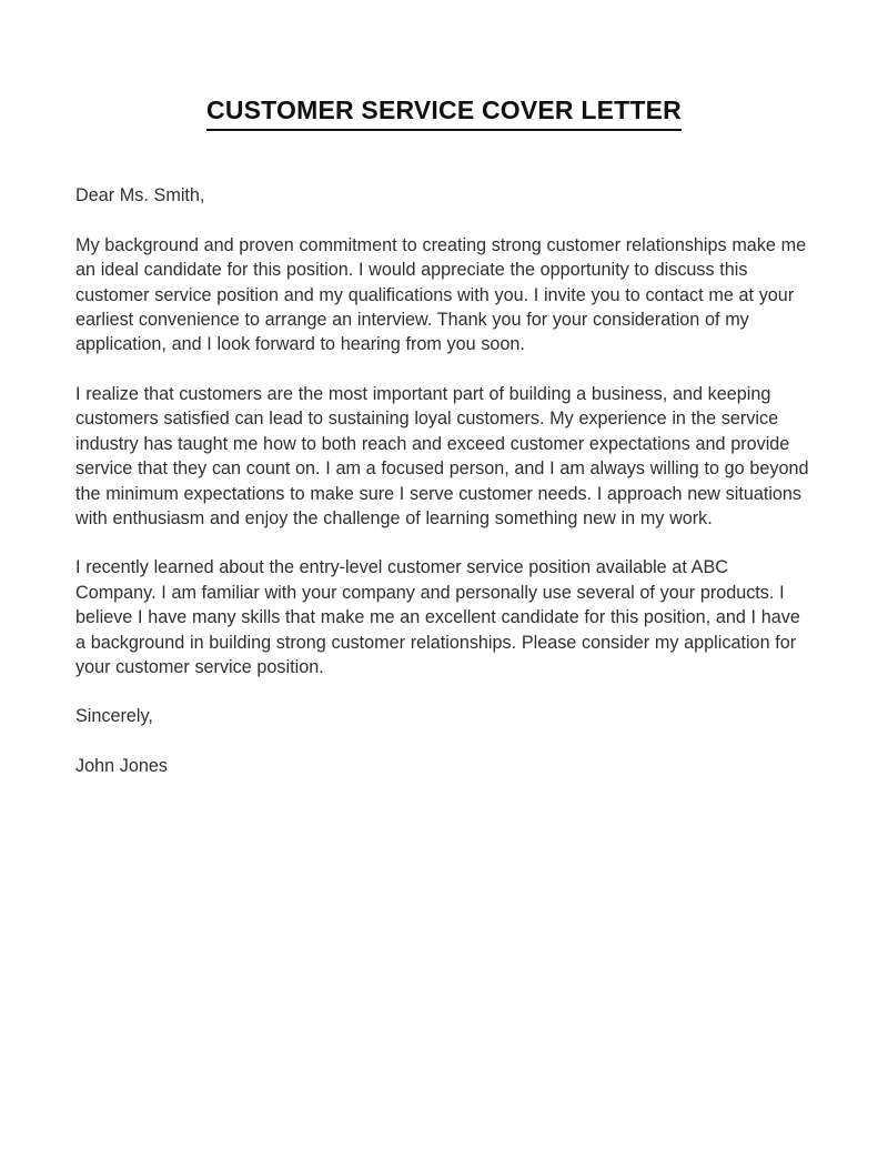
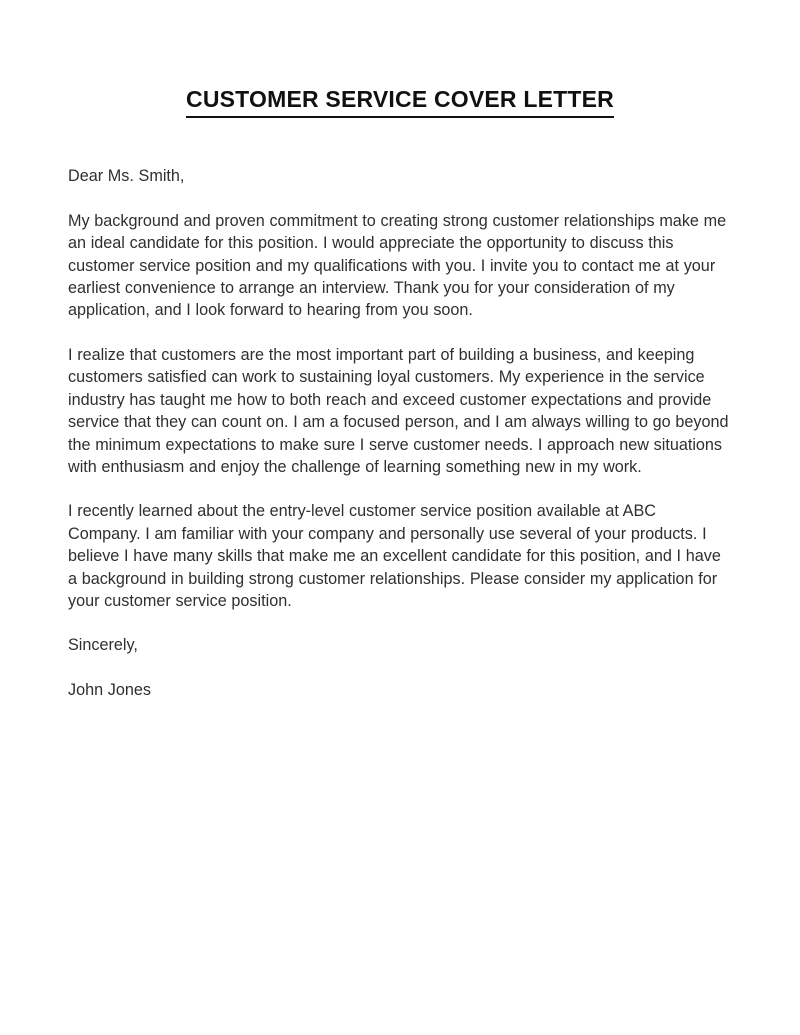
  CUSTOMER SERVICE COVER LETTER
  Dear Ms. Smith,
  My background and proven commitment to creating strong customer relationships make me an ideal candidate for this position. I would appreciate the opportunity to discuss this customer service position and my qualifications with you. I invite you to contact me at your earliest convenience to arrange an interview. Thank you for your consideration of my application, and I look forward to hearing from you soon.
- I realize that customers are the most important part of building a business, and keeping customers satisfied can lead to sustaining loyal customers. My experience in the service industry has taught me how to both reach and exceed customer expectations and provide service that they can count on. I am a focused person, and I am always willing to go beyond the minimum expectations to make sure I serve customer needs. I approach new situations with enthusiasm and enjoy the challenge of learning something new in my work.
+ I realize that customers are the most important part of building a business, and keeping customers satisfied can work to sustaining loyal customers. My experience in the service industry has taught me how to both reach and exceed customer expectations and provide service that they can count on. I am a focused person, and I am always willing to go beyond the minimum expectations to make sure I serve customer needs. I approach new situations with enthusiasm and enjoy the challenge of learning something new in my work.
  I recently learned about the entry-level customer service position available at ABC Company. I am familiar with your company and personally use several of your products. I believe I have many skills that make me an excellent candidate for this position, and I have a background in building strong customer relationships. Please consider my application for your customer service position.
  Sincerely,
  John Jones
